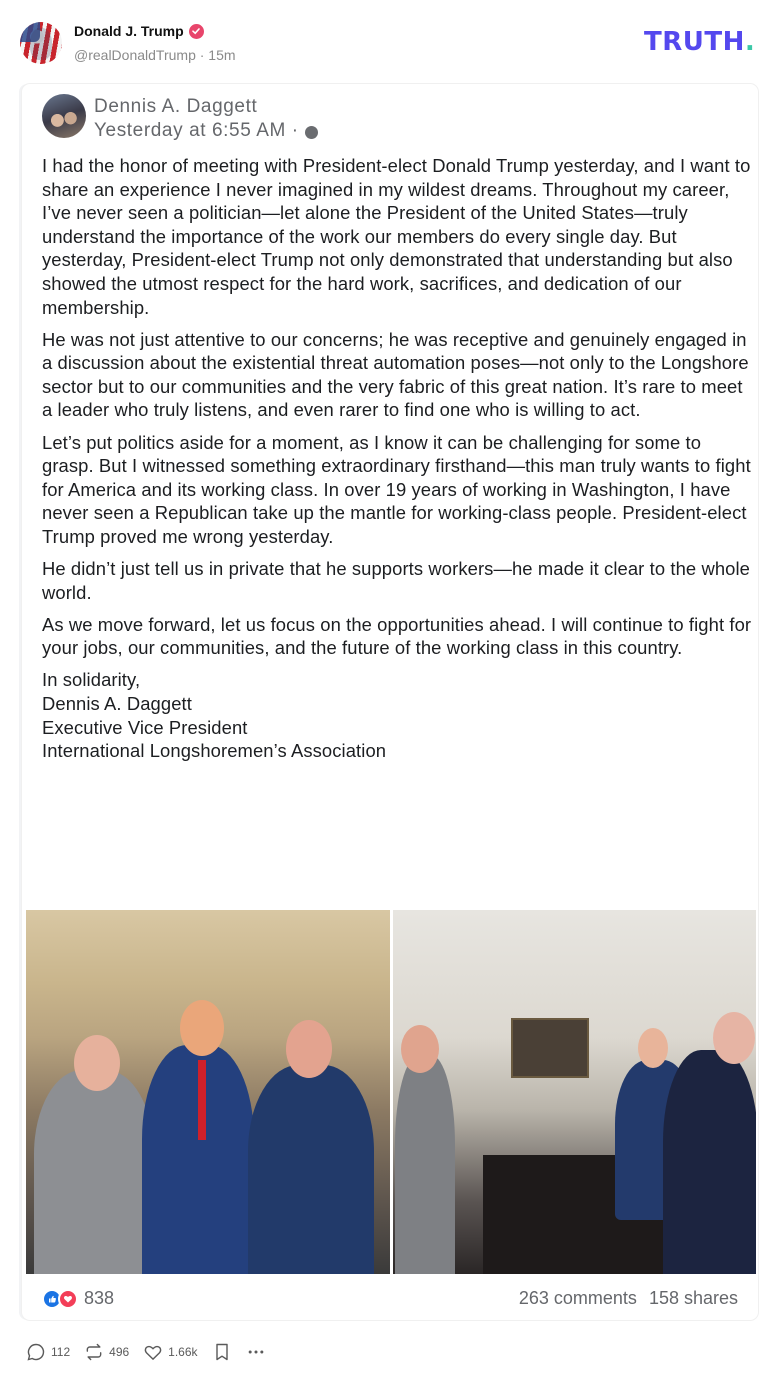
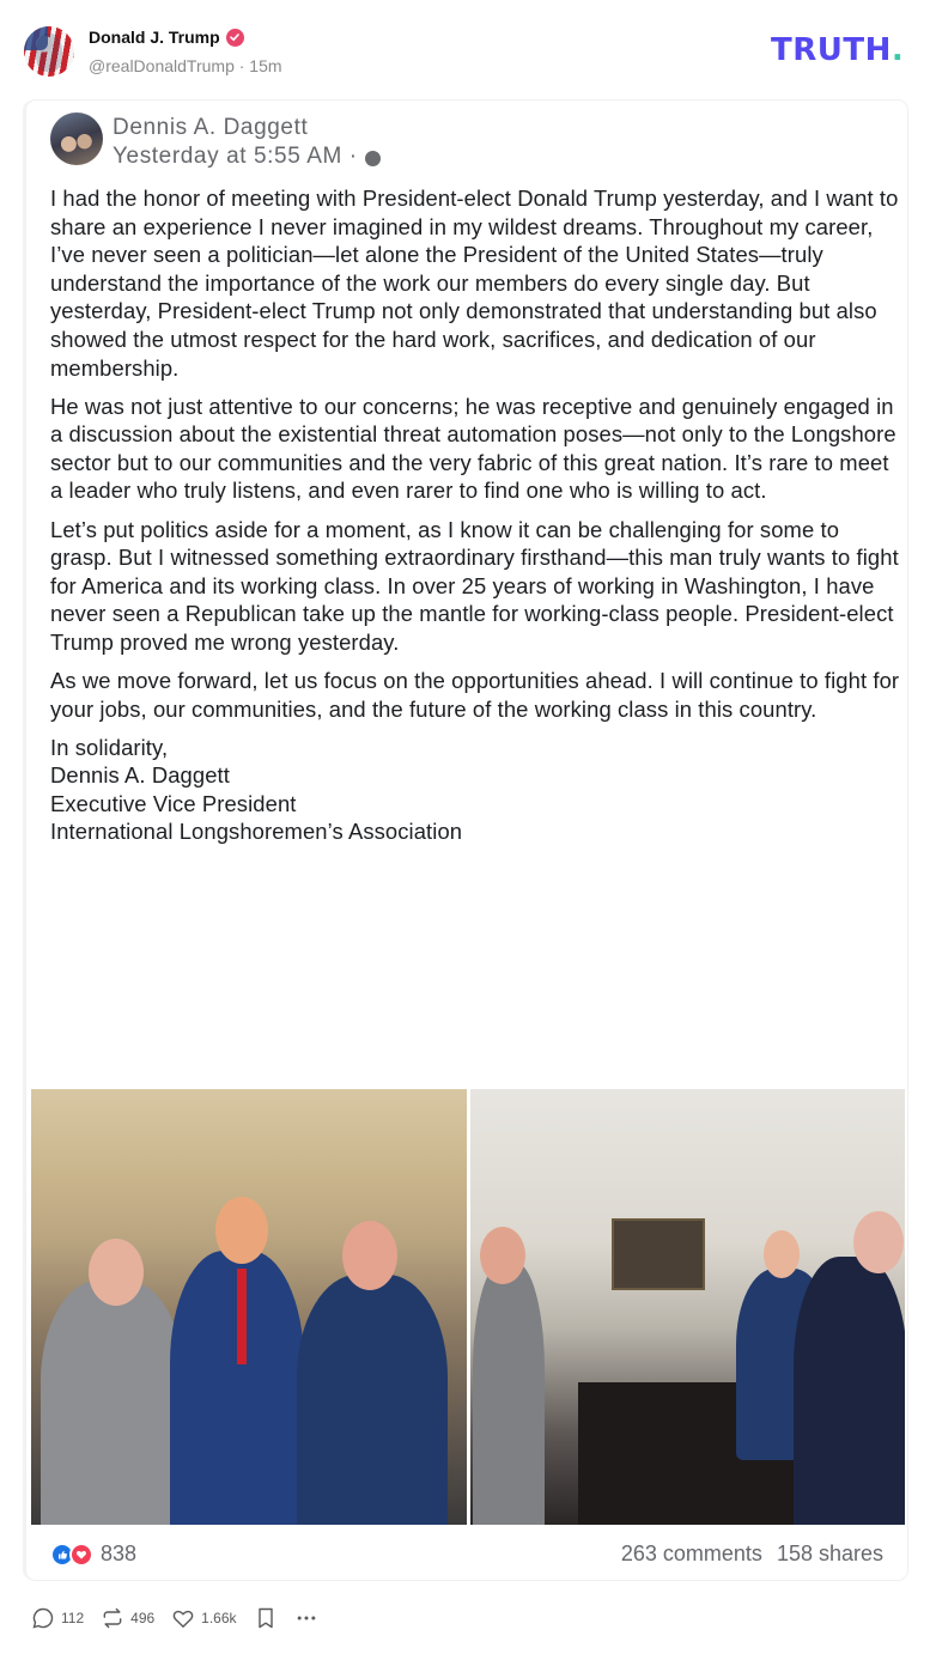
  Donald J. Trump
  @realDonaldTrump · 15m
  TRUTH.
  Dennis A. Daggett
- Yesterday at 6:55 AM ·
+ Yesterday at 5:55 AM ·
  I had the honor of meeting with President-elect Donald Trump yesterday, and I want to share an experience I never imagined in my wildest dreams. Throughout my career, I’ve never seen a politician—let alone the President of the United States—truly understand the importance of the work our members do every single day. But yesterday, President-elect Trump not only demonstrated that understanding but also showed the utmost respect for the hard work, sacrifices, and dedication of our membership.
  He was not just attentive to our concerns; he was receptive and genuinely engaged in a discussion about the existential threat automation poses—not only to the Longshore sector but to our communities and the very fabric of this great nation. It’s rare to meet a leader who truly listens, and even rarer to find one who is willing to act.
- Let’s put politics aside for a moment, as I know it can be challenging for some to grasp. But I witnessed something extraordinary firsthand—this man truly wants to fight for America and its working class. In over 19 years of working in Washington, I have never seen a Republican take up the mantle for working-class people. President-elect Trump proved me wrong yesterday.
+ Let’s put politics aside for a moment, as I know it can be challenging for some to grasp. But I witnessed something extraordinary firsthand—this man truly wants to fight for America and its working class. In over 25 years of working in Washington, I have never seen a Republican take up the mantle for working-class people. President-elect Trump proved me wrong yesterday.
- He didn’t just tell us in private that he supports workers—he made it clear to the whole world.
  As we move forward, let us focus on the opportunities ahead. I will continue to fight for your jobs, our communities, and the future of the working class in this country.
  In solidarity,
  Dennis A. Daggett
  Executive Vice President
  International Longshoremen’s Association
  838
  263 comments
  158 shares
  112
  496
  1.66k
